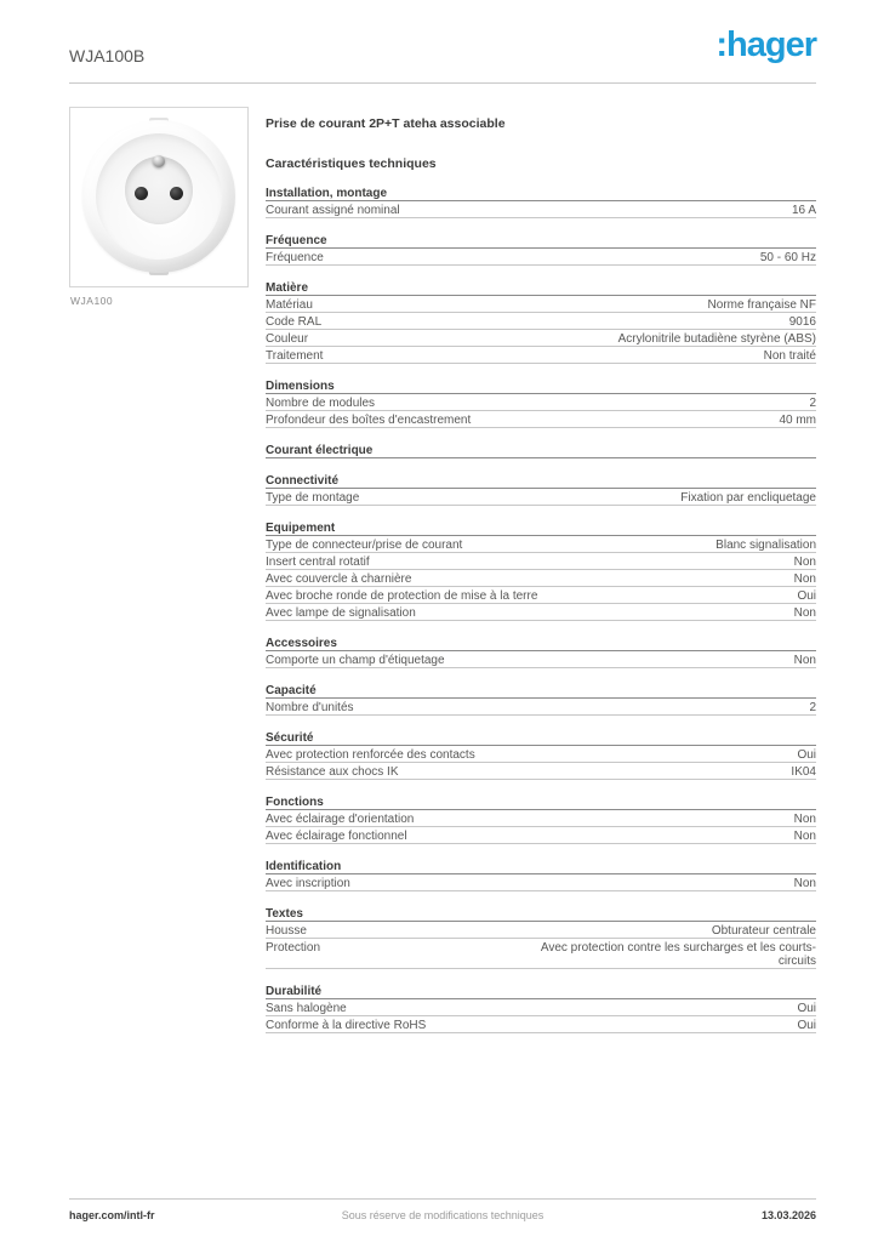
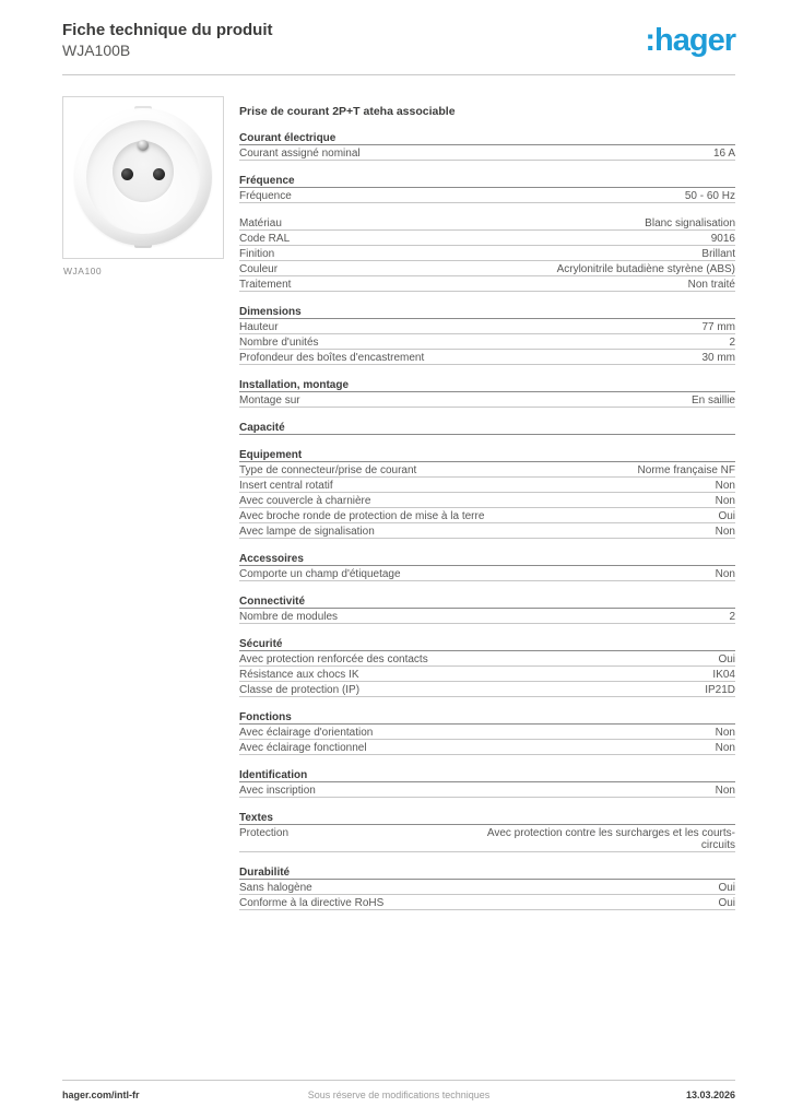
+ Fiche technique du produit
  WJA100B
  :hager
  WJA100
  Prise de courant 2P+T ateha associable
- Caractéristiques techniques
- Installation, montage
+ Courant électrique
  Courant assigné nominal
  16 A
  Fréquence
  Fréquence
  50 - 60 Hz
- Matière
  Matériau
- Norme française NF
+ Blanc signalisation
  Code RAL
  9016
+ Finition
+ Brillant
  Couleur
  Acrylonitrile butadiène styrène (ABS)
  Traitement
  Non traité
  Dimensions
+ Hauteur
+ 77 mm
- Nombre de modules
+ Nombre d'unités
  2
  Profondeur des boîtes d'encastrement
- 40 mm
+ 30 mm
- Courant électrique
+ Installation, montage
+ Montage sur
+ En saillie
- Connectivité
+ Capacité
- Type de montage
- Fixation par encliquetage
  Equipement
  Type de connecteur/prise de courant
- Blanc signalisation
+ Norme française NF
  Insert central rotatif
  Non
  Avec couvercle à charnière
  Non
  Avec broche ronde de protection de mise à la terre
  Oui
  Avec lampe de signalisation
  Non
  Accessoires
  Comporte un champ d'étiquetage
  Non
- Capacité
+ Connectivité
- Nombre d'unités
+ Nombre de modules
  2
  Sécurité
  Avec protection renforcée des contacts
  Oui
  Résistance aux chocs IK
  IK04
+ Classe de protection (IP)
+ IP21D
  Fonctions
  Avec éclairage d'orientation
  Non
  Avec éclairage fonctionnel
  Non
  Identification
  Avec inscription
  Non
  Textes
- Housse
- Obturateur centrale
  Protection
  Avec protection contre les surcharges et les courts-circuits
  Durabilité
  Sans halogène
  Oui
  Conforme à la directive RoHS
  Oui
  hager.com/intl-fr
  Sous réserve de modifications techniques
  13.03.2026
